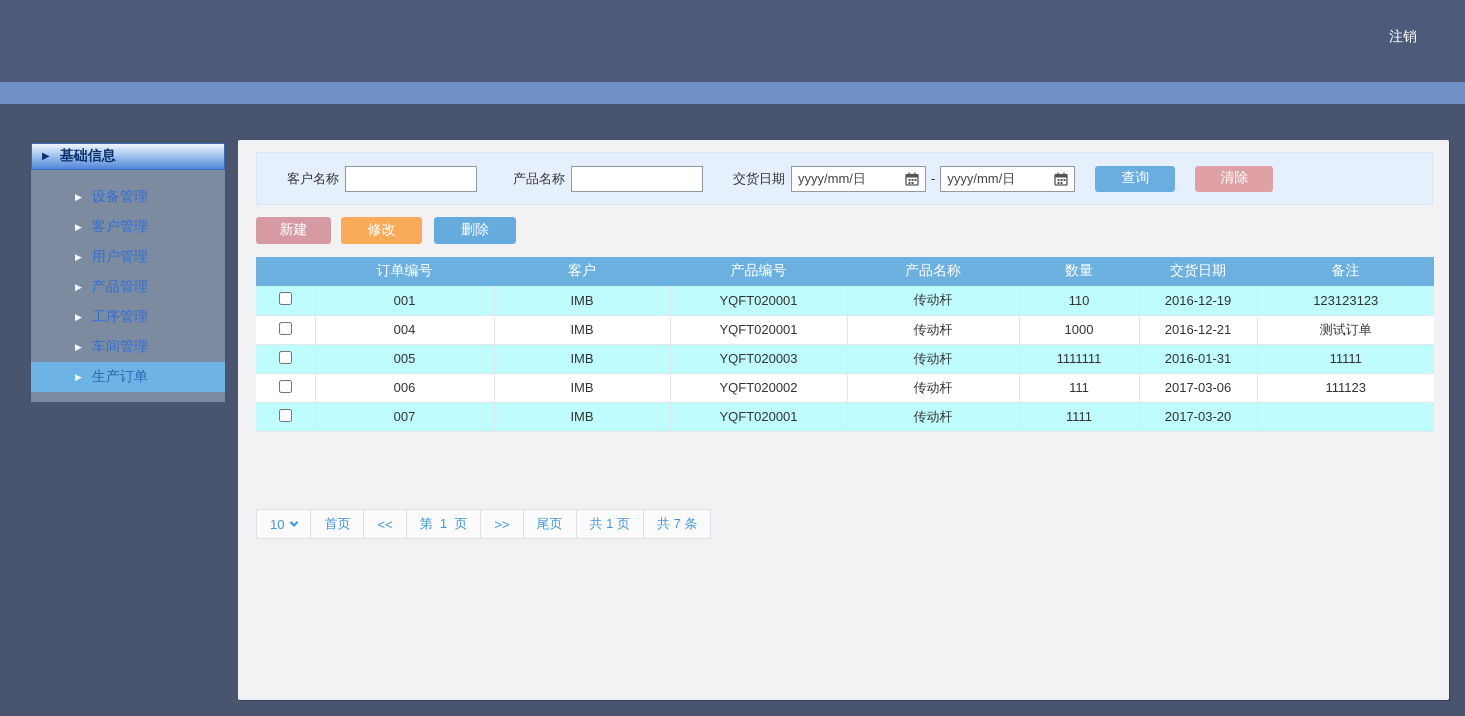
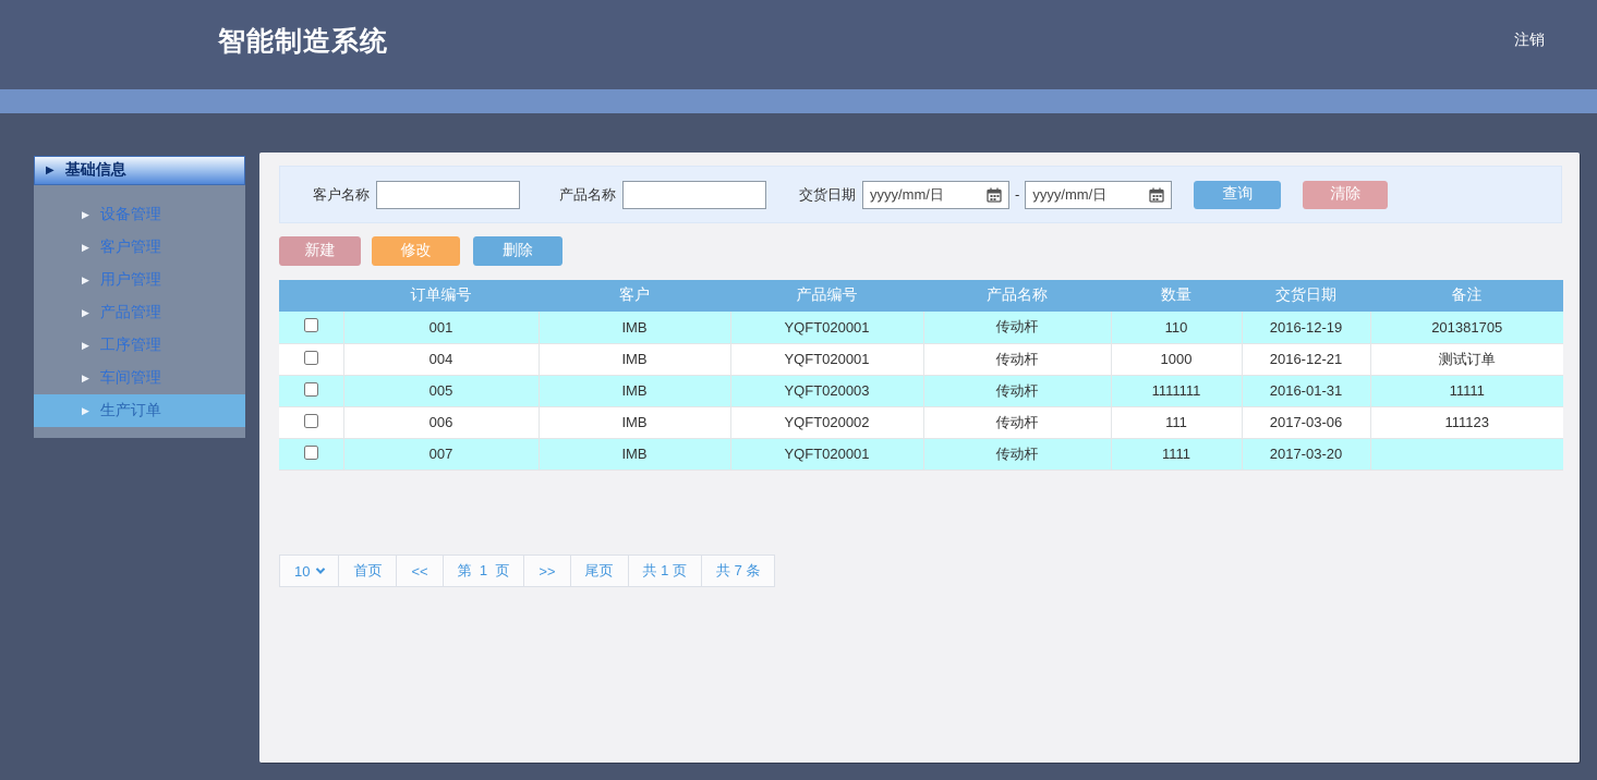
+ 智能制造系统
  注销
  ▶
  基础信息
  ▶
  设备管理
  ▶
  客户管理
  ▶
  用户管理
  ▶
  产品管理
  ▶
  工序管理
  ▶
  车间管理
  ▶
  生产订单
  客户名称
  产品名称
  交货日期
  yyyy/mm/日
  -
  yyyy/mm/日
  查询
  清除
  新建
  修改
  删除
  	订单编号	客户	产品编号	产品名称	数量	交货日期	备注
- 	001	IMB	YQFT020001	传动杆	110	2016-12-19	123123123
+ 	001	IMB	YQFT020001	传动杆	110	2016-12-19	201381705
  	004	IMB	YQFT020001	传动杆	1000	2016-12-21	测试订单
  	005	IMB	YQFT020003	传动杆	1111111	2016-01-31	11111
  	006	IMB	YQFT020002	传动杆	111	2017-03-06	111123
  	007	IMB	YQFT020001	传动杆	1111	2017-03-20
  10
  首页
  <<
  第 1 页
  >>
  尾页
  共 1 页
  共 7 条
